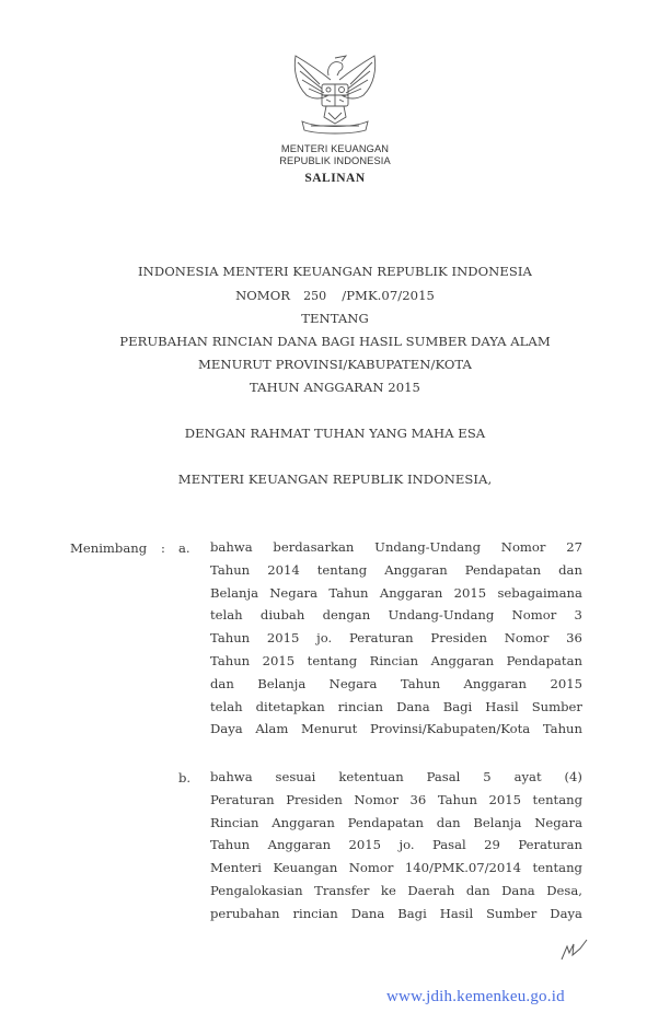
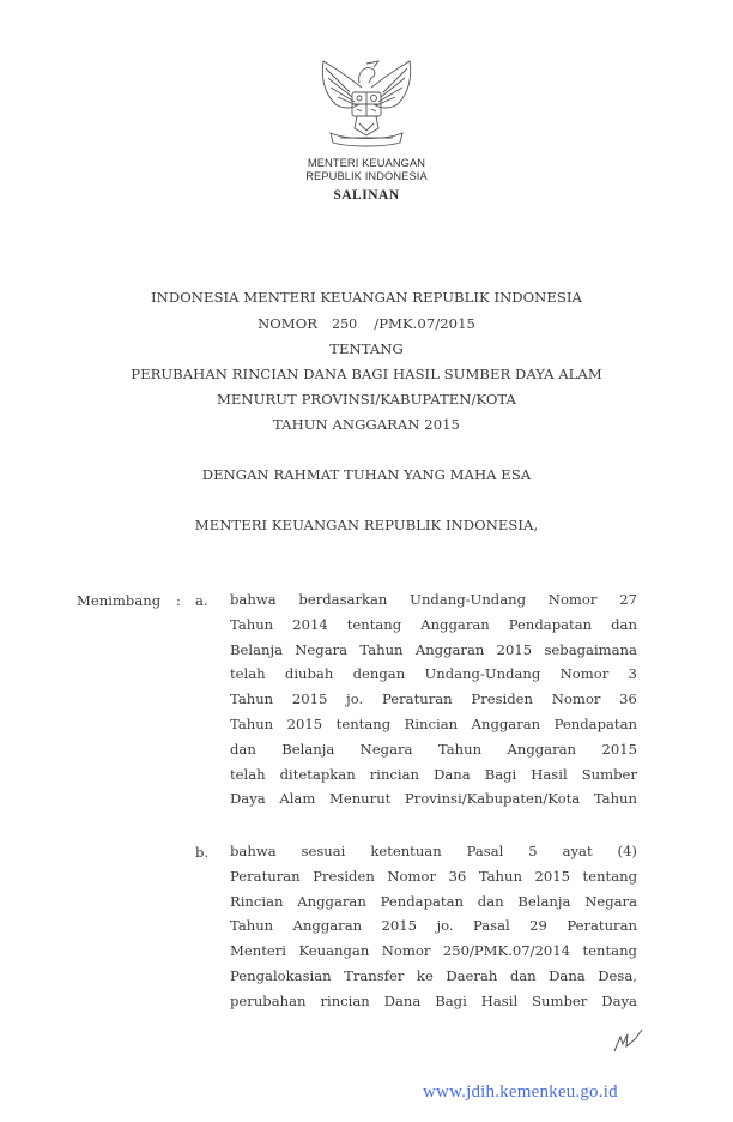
  MENTERI KEUANGAN
  REPUBLIK INDONESIA
  SALINAN
  INDONESIA MENTERI KEUANGAN REPUBLIK INDONESIA
  NOMOR 250 /PMK.07/2015
  TENTANG
  PERUBAHAN RINCIAN DANA BAGI HASIL SUMBER DAYA ALAM
  MENURUT PROVINSI/KABUPATEN/KOTA
  TAHUN ANGGARAN 2015
  DENGAN RAHMAT TUHAN YANG MAHA ESA
  MENTERI KEUANGAN REPUBLIK INDONESIA,
  Menimbang
  :
  a.
  bahwa
  berdasarkan
  Undang-Undang
  Nomor
  27
  Tahun
  2014
  tentang
  Anggaran
  Pendapatan
  dan
  Belanja
  Negara
  Tahun
  Anggaran
  2015
  sebagaimana
  telah
  diubah
  dengan
  Undang-Undang
  Nomor
  3
  Tahun
  2015
  jo.
  Peraturan
  Presiden
  Nomor
  36
  Tahun
  2015
  tentang
  Rincian
  Anggaran
  Pendapatan
  dan
  Belanja
  Negara
  Tahun
  Anggaran
  2015
  telah
  ditetapkan
  rincian
  Dana
  Bagi
  Hasil
  Sumber
  Daya
  Alam
  Menurut
  Provinsi/Kabupaten/Kota
  Tahun
  b.
  bahwa
  sesuai
  ketentuan
  Pasal
  5
  ayat
  (4)
  Peraturan
  Presiden
  Nomor
  36
  Tahun
  2015
  tentang
  Rincian
  Anggaran
  Pendapatan
  dan
  Belanja
  Negara
  Tahun
  Anggaran
  2015
  jo.
  Pasal
  29
  Peraturan
  Menteri
  Keuangan
  Nomor
- 140/PMK.07/2014
+ 250/PMK.07/2014
  tentang
  Pengalokasian
  Transfer
  ke
  Daerah
  dan
  Dana
  Desa,
  perubahan
  rincian
  Dana
  Bagi
  Hasil
  Sumber
  Daya
  www.jdih.kemenkeu.go.id
